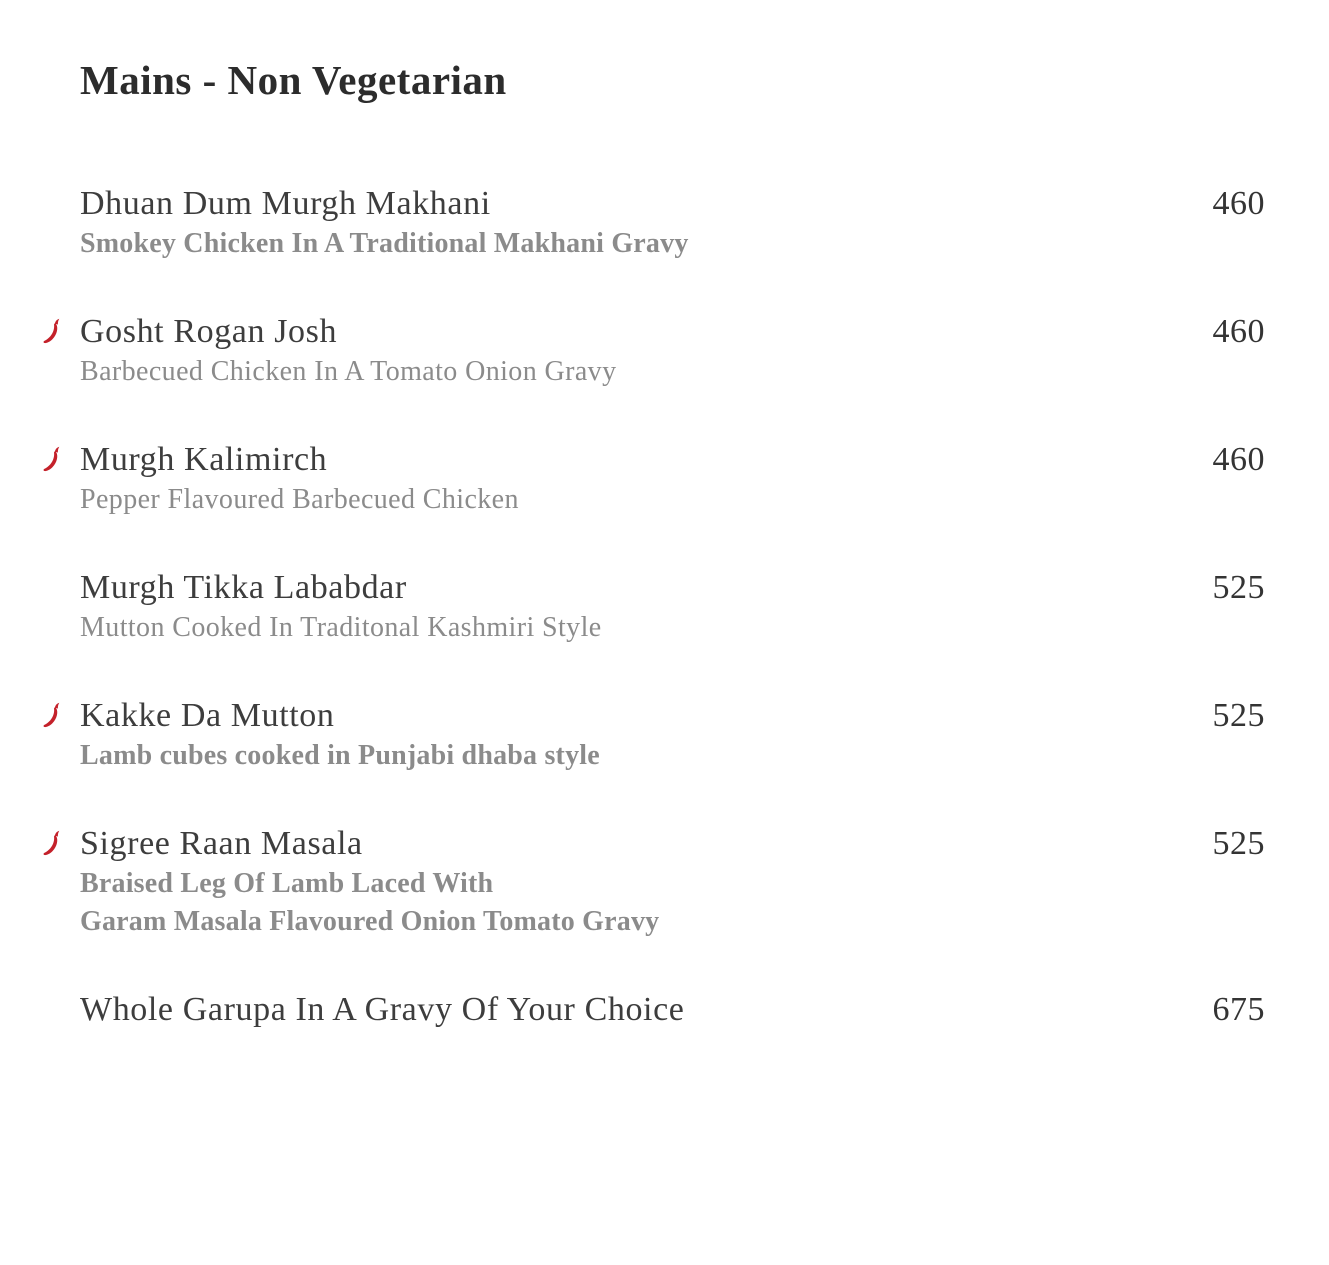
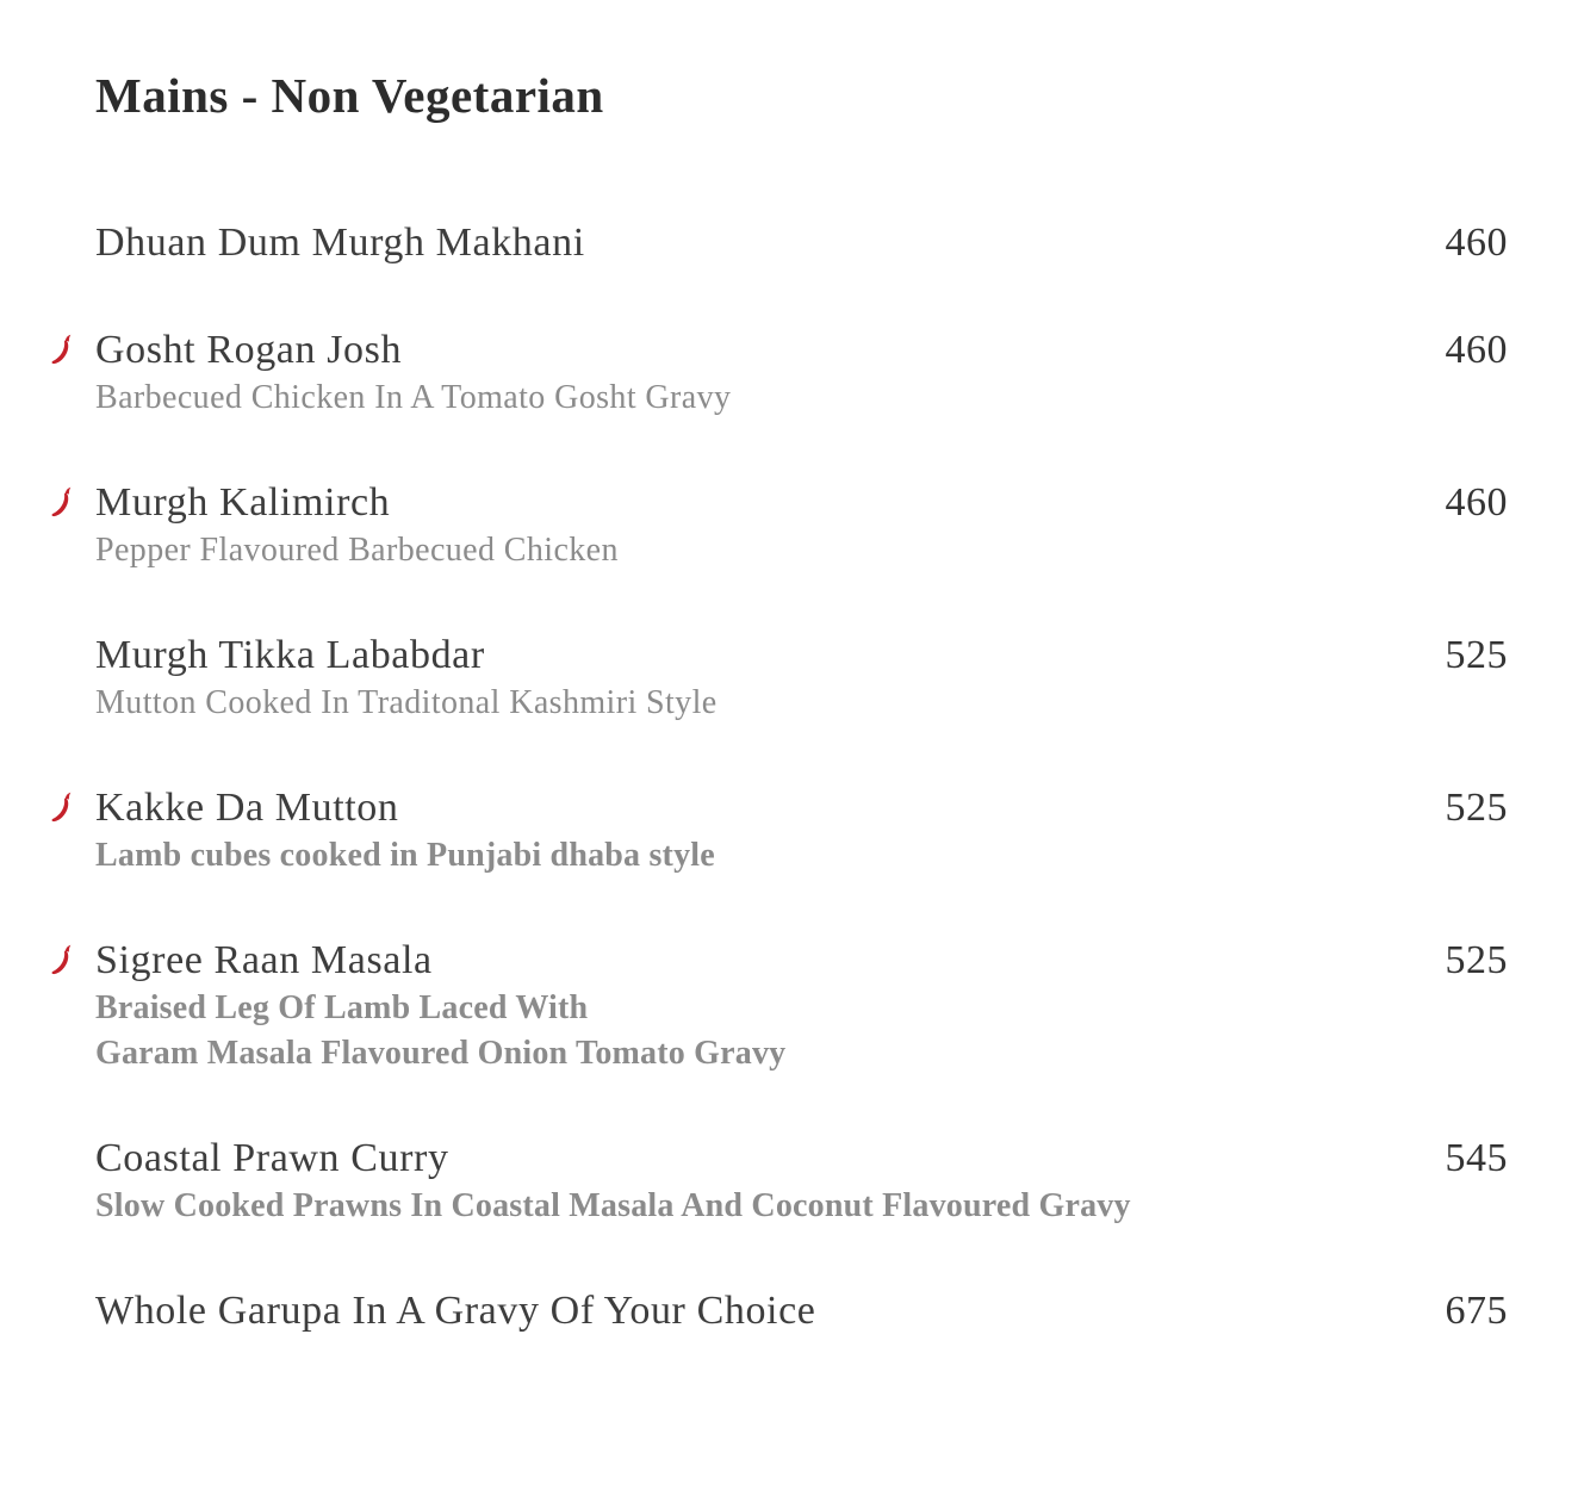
  Mains - Non Vegetarian
  Dhuan Dum Murgh Makhani
  460
- Smokey Chicken In A Traditional Makhani Gravy
  Gosht Rogan Josh
  460
- Barbecued Chicken In A Tomato Onion Gravy
+ Barbecued Chicken In A Tomato Gosht Gravy
  Murgh Kalimirch
  460
  Pepper Flavoured Barbecued Chicken
  Murgh Tikka Lababdar
  525
  Mutton Cooked In Traditonal Kashmiri Style
  Kakke Da Mutton
  525
  Lamb cubes cooked in Punjabi dhaba style
  Sigree Raan Masala
  525
  Braised Leg Of Lamb Laced With
  Garam Masala Flavoured Onion Tomato Gravy
+ Coastal Prawn Curry
+ 545
+ Slow Cooked Prawns In Coastal Masala And Coconut Flavoured Gravy
  Whole Garupa In A Gravy Of Your Choice
  675
